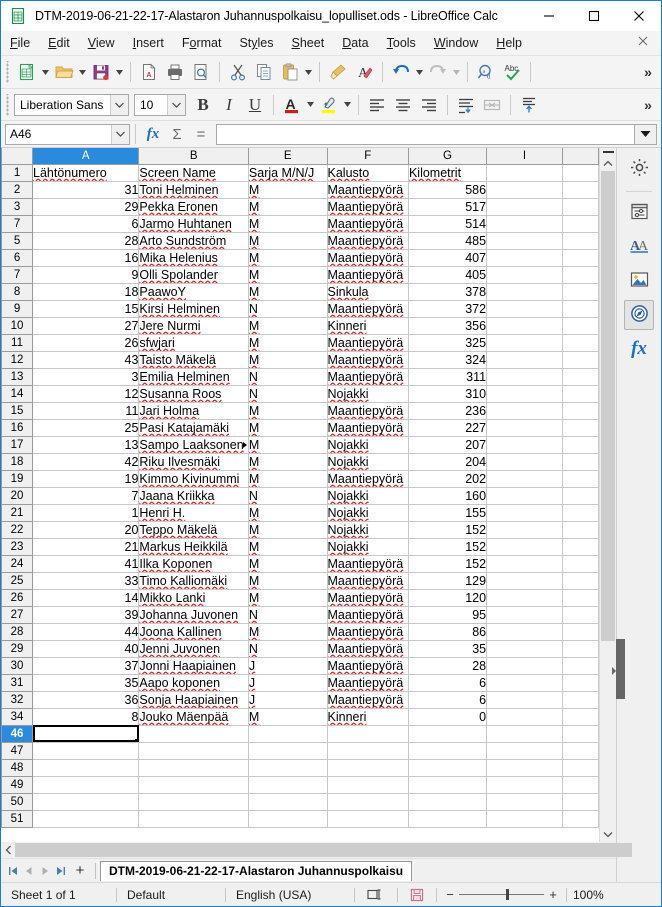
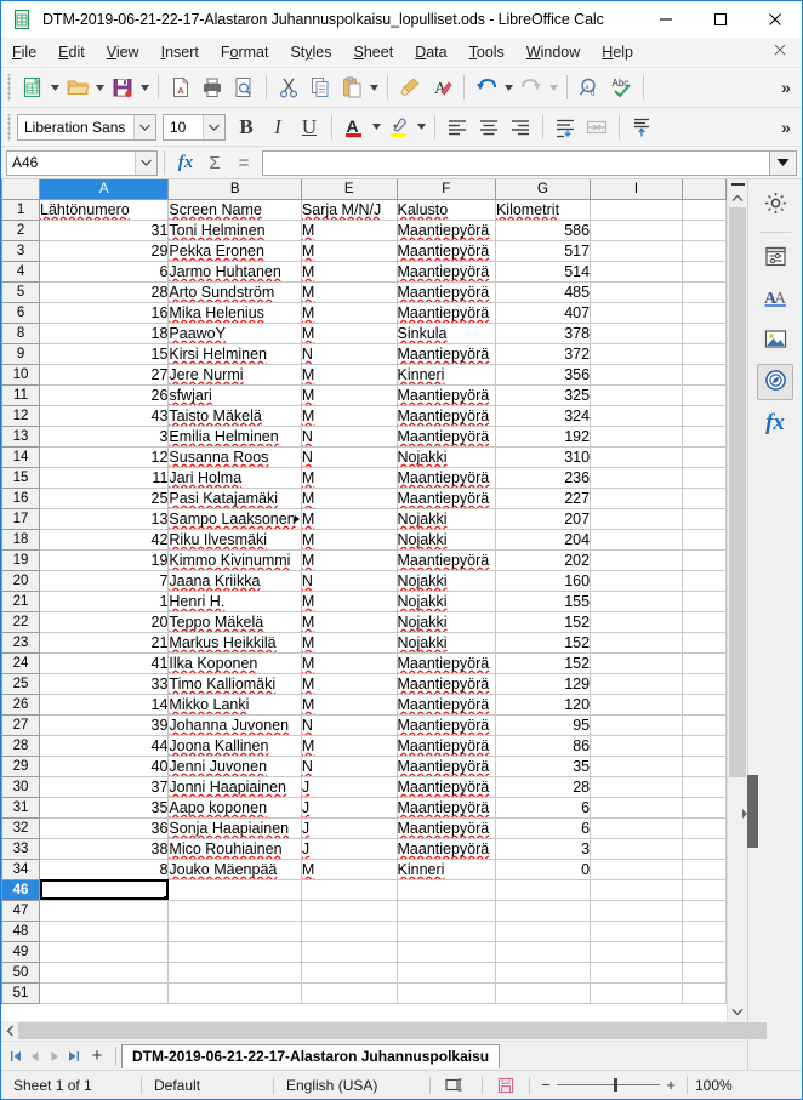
  DTM-2019-06-21-22-17-Alastaron Juhannuspolkaisu_lopulliset.ods - LibreOffice Calc
  File
  Edit
  View
  Insert
  Format
  Styles
  Sheet
  Data
  Tools
  Window
  Help
  A
  d
  Abc
  »
  Liberation Sans
  10
  B
  I
  U
  A
  »
  A46
  fx
  Σ
  =
  	A	B	E	F	G	I
  1	Lähtönumero	Screen Name	Sarja M/N/J	Kalusto	Kilometrit
  2	31	Toni Helminen	M	Maantiepyörä	586
  3	29	Pekka Eronen	M	Maantiepyörä	517
- 7	6	Jarmo Huhtanen	M	Maantiepyörä	514
+ 4	6	Jarmo Huhtanen	M	Maantiepyörä	514
  5	28	Arto Sundström	M	Maantiepyörä	485
  6	16	Mika Helenius	M	Maantiepyörä	407
- 7	9	Olli Spolander	M	Maantiepyörä	405
  8	18	PaawoY	M	Sinkula	378
  9	15	Kirsi Helminen	N	Maantiepyörä	372
  10	27	Jere Nurmi	M	Kinneri	356
  11	26	sfwjari	M	Maantiepyörä	325
  12	43	Taisto Mäkelä	M	Maantiepyörä	324
- 13	3	Emilia Helminen	N	Maantiepyörä	311
+ 13	3	Emilia Helminen	N	Maantiepyörä	192
  14	12	Susanna Roos	N	Nojakki	310
  15	11	Jari Holma	M	Maantiepyörä	236
  16	25	Pasi Katajamäki	M	Maantiepyörä	227
  17	13	Sampo Laaksonen	M	Nojakki	207
  18	42	Riku Ilvesmäki	M	Nojakki	204
  19	19	Kimmo Kivinummi	M	Maantiepyörä	202
  20	7	Jaana Kriikka	N	Nojakki	160
  21	1	Henri H.	M	Nojakki	155
  22	20	Teppo Mäkelä	M	Nojakki	152
  23	21	Markus Heikkilä	M	Nojakki	152
  24	41	Ilka Koponen	M	Maantiepyörä	152
  25	33	Timo Kalliomäki	M	Maantiepyörä	129
  26	14	Mikko Lanki	M	Maantiepyörä	120
  27	39	Johanna Juvonen	N	Maantiepyörä	95
  28	44	Joona Kallinen	M	Maantiepyörä	86
  29	40	Jenni Juvonen	N	Maantiepyörä	35
  30	37	Jonni Haapiainen	J	Maantiepyörä	28
  31	35	Aapo koponen	J	Maantiepyörä	6
  32	36	Sonja Haapiainen	J	Maantiepyörä	6
+ 33	38	Mico Rouhiainen	J	Maantiepyörä	3
  34	8	Jouko Mäenpää	M	Kinneri	0
  46
  47
  48
  49
  50
  51
  +
  DTM-2019-06-21-22-17-Alastaron Juhannuspolkaisu
  A
  A
  fx
  Sheet 1 of 1
  Default
  English (USA)
  −
  +
  100%
